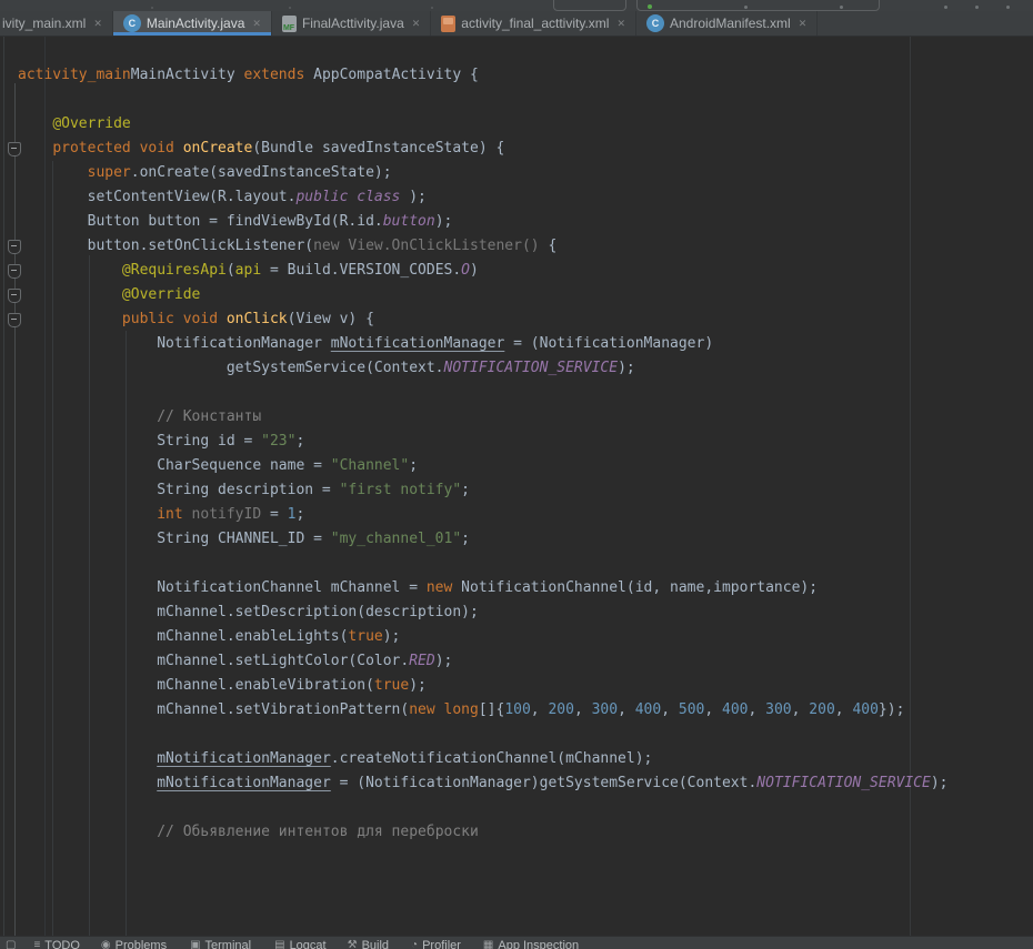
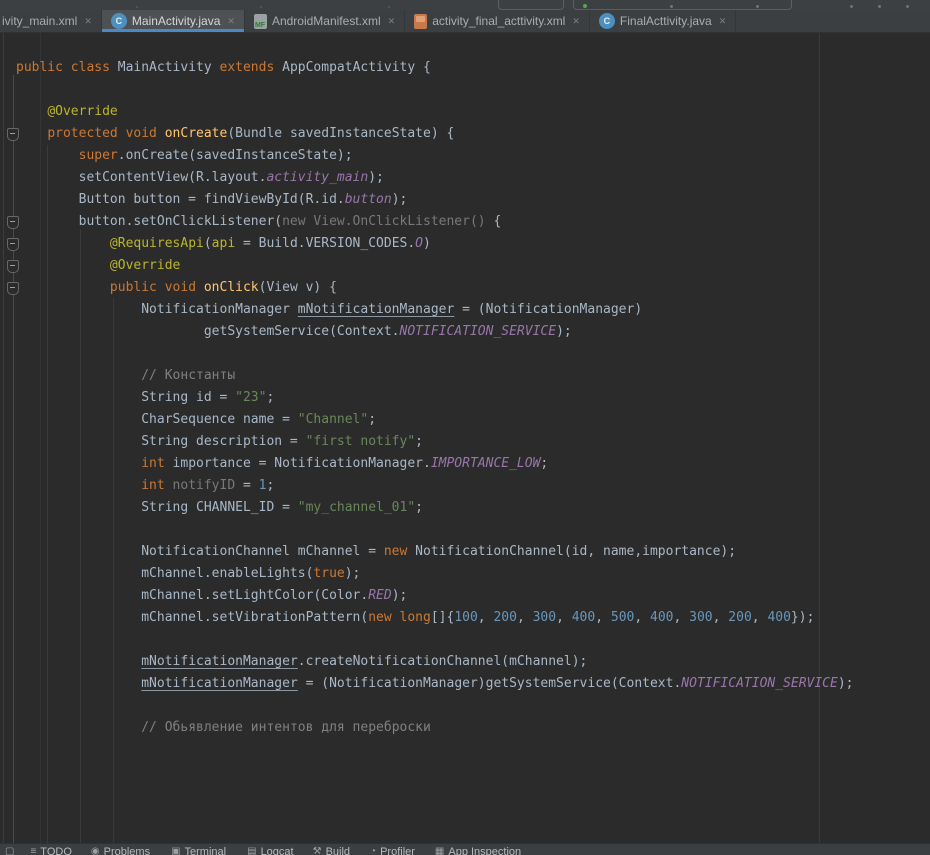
  ivity_main.xml
  ✕
  C
  MainActivity.java
  ✕
- FinalActtivity.java
+ AndroidManifest.xml
  ✕
  activity_final_acttivity.xml
  ✕
  C
- AndroidManifest.xml
+ FinalActtivity.java
  ✕
- activity_mainMainActivity extends AppCompatActivity {
+ public class MainActivity extends AppCompatActivity {
  @Override
  protected void onCreate(Bundle savedInstanceState) {
  super.onCreate(savedInstanceState);
- setContentView(R.layout.public class );
+ setContentView(R.layout.activity_main);
  Button button = findViewById(R.id.button);
  button.setOnClickListener(new View.OnClickListener() {
  @RequiresApi(api = Build.VERSION_CODES.O)
  @Override
  public void onClick(View v) {
  NotificationManager mNotificationManager = (NotificationManager)
  getSystemService(Context.NOTIFICATION_SERVICE);
  // Константы
  String id = "23";
  CharSequence name = "Channel";
  String description = "first notify";
+ int importance = NotificationManager.IMPORTANCE_LOW;
  int notifyID = 1;
  String CHANNEL_ID = "my_channel_01";
  NotificationChannel mChannel = new NotificationChannel(id, name,importance);
- mChannel.setDescription(description);
  mChannel.enableLights(true);
  mChannel.setLightColor(Color.RED);
- mChannel.enableVibration(true);
  mChannel.setVibrationPattern(new long[]{100, 200, 300, 400, 500, 400, 300, 200, 400});
  mNotificationManager.createNotificationChannel(mChannel);
  mNotificationManager = (NotificationManager)getSystemService(Context.NOTIFICATION_SERVICE);
  // Обьявление интентов для переброски
  ▢
  ≡
  TODO
  ◉
  Problems
  ▣
  Terminal
  ▤
  Logcat
  ⚒
  Build
  ◔
  Profiler
  ▦
  App Inspection
